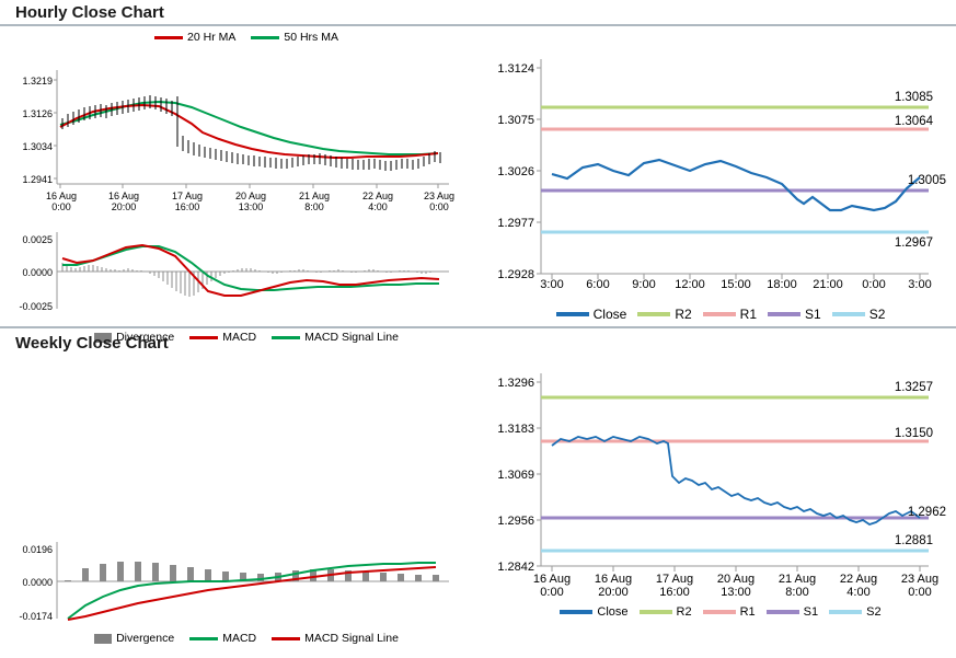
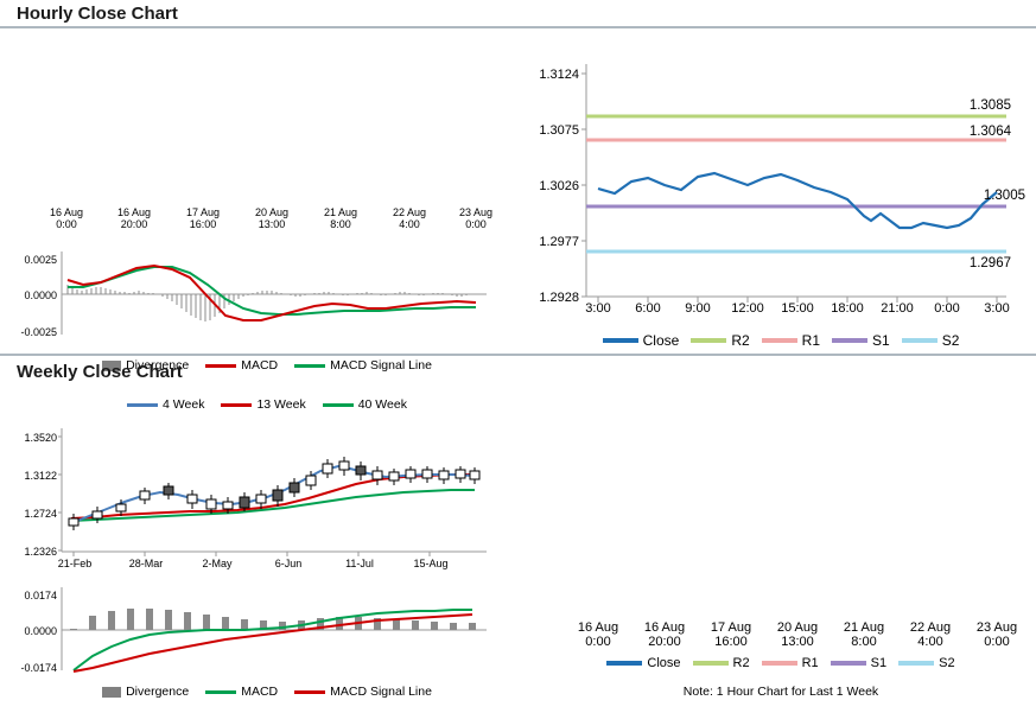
  Hourly Close Chart
- 20 Hr MA
- 50 Hrs MA
- 1.3219
- 1.3126
- 1.3034
- 1.2941
  16 Aug
  0:00
  16 Aug
  20:00
  17 Aug
  16:00
  20 Aug
  13:00
  21 Aug
  8:00
  22 Aug
  4:00
  23 Aug
  0:00
  0.0025
  0.0000
  -0.0025
  Divergence
  MACD
  MACD Signal Line
  1.3124
  1.3075
  1.3026
  1.2977
  1.2928
  1.3085
  1.3064
  1.3005
  1.2967
  3:00
  6:00
  9:00
  12:00
  15:00
  18:00
  21:00
  0:00
  3:00
  Close
  R2
  R1
  S1
  S2
  Weekly Close Chart
+ 4 Week
+ 13 Week
+ 40 Week
+ 1.3520
+ 1.3122
+ 1.2724
+ 1.2326
+ 21-Feb
+ 28-Mar
+ 2-May
+ 6-Jun
+ 11-Jul
+ 15-Aug
- 0.0196
+ 0.0174
  0.0000
  -0.0174
  Divergence
  MACD
  MACD Signal Line
- 1.3296
- 1.3183
- 1.3069
- 1.2956
- 1.2842
- 1.3257
- 1.3150
- 1.2962
- 1.2881
  16 Aug
  0:00
  16 Aug
  20:00
  17 Aug
  16:00
  20 Aug
  13:00
  21 Aug
  8:00
  22 Aug
  4:00
  23 Aug
  0:00
  Close
  R2
  R1
  S1
  S2
+ Note: 1 Hour Chart for Last 1 Week
